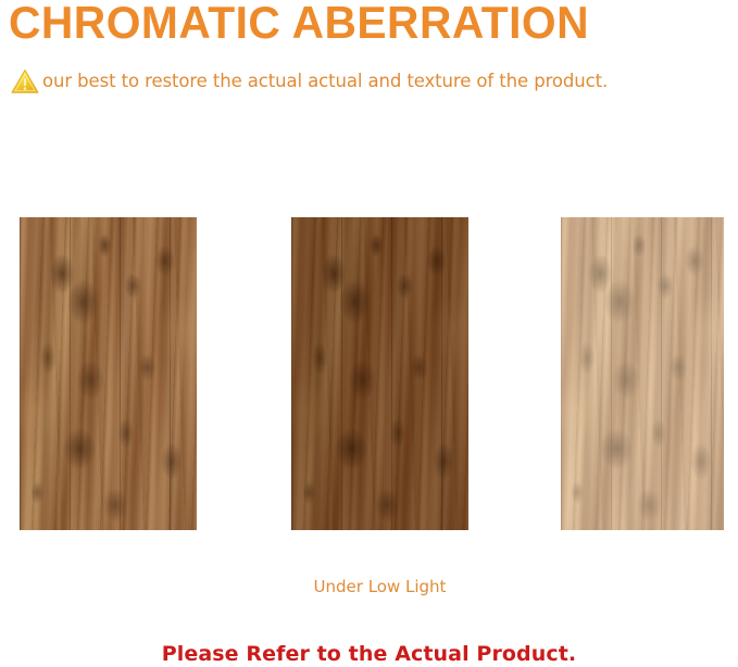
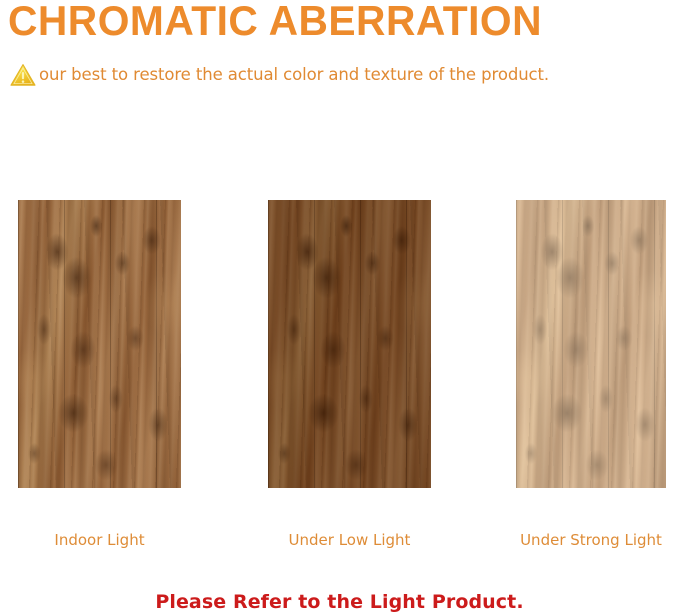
  CHROMATIC ABERRATION
- our best to restore the actual actual and texture of the product.
+ our best to restore the actual color and texture of the product.
+ Indoor Light
  Under Low Light
+ Under Strong Light
- Please Refer to the Actual Product.
+ Please Refer to the Light Product.
